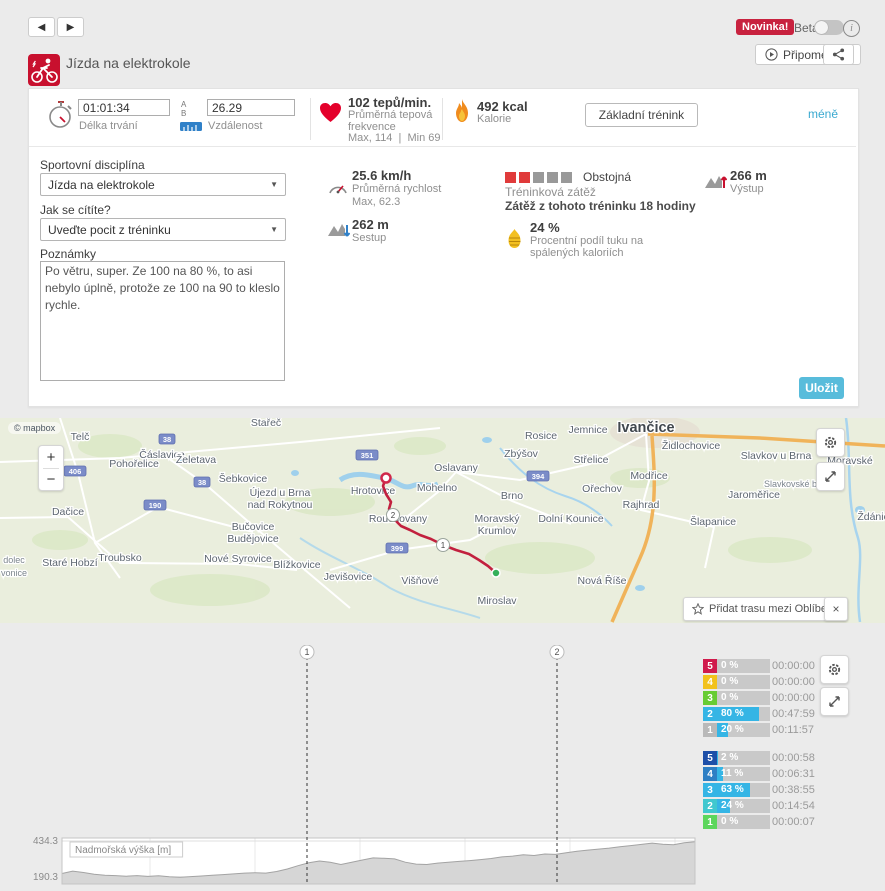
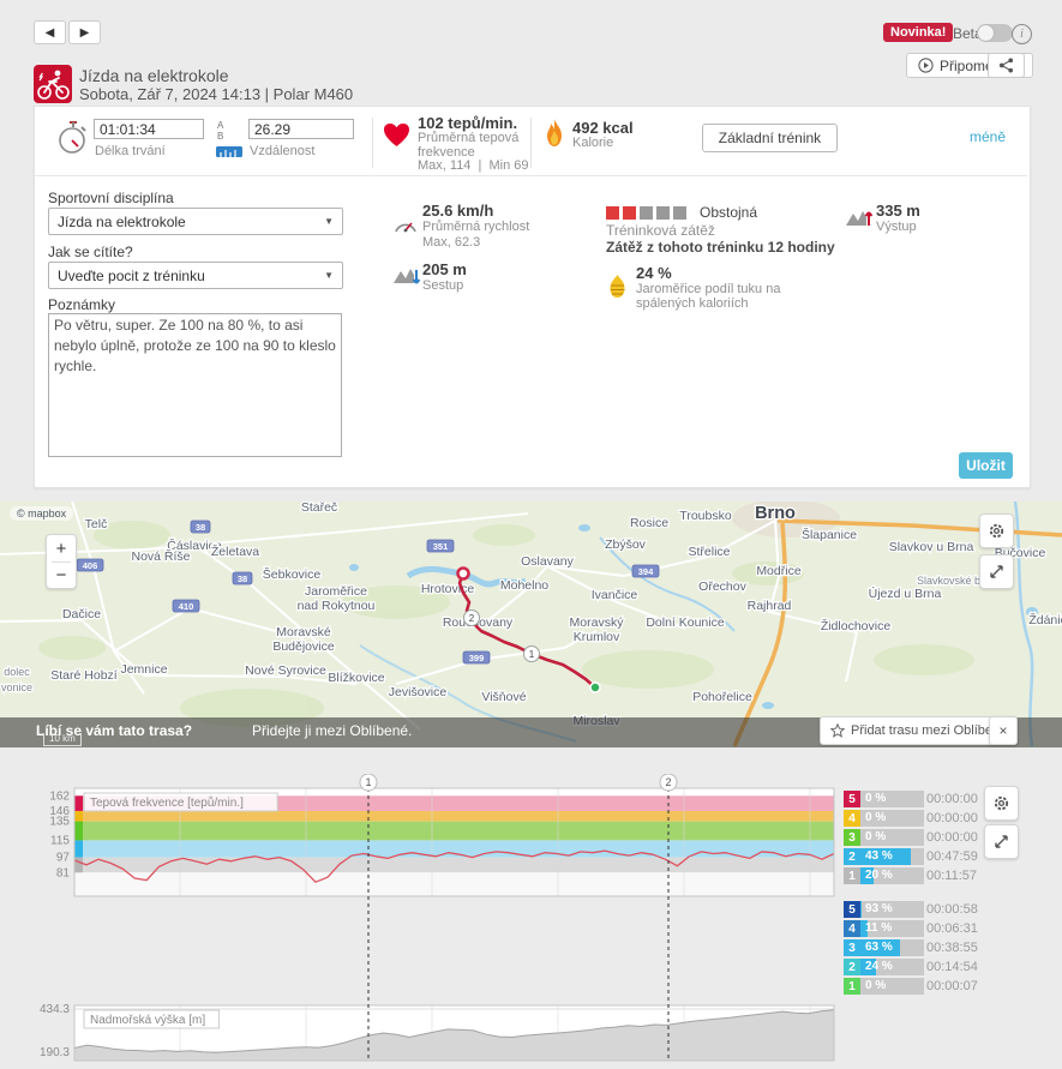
  ◀
  ▶
  Novinka!
  Bet
  i
  Jízda na elektrokole
+ Sobota, Zář 7, 2024 14:13 | Polar M460
  01:01:34
  Délka trvání
  A B
  26.29
  Vzdálenost
  102 tepů/min.
  Průměrná tepová frekvence
  Max, 114 | Min 69
  492 kcal
  Kalorie
  Základní trénink
  méně
  Sportovní disciplína
  Jízda na elektrokole
  ▼
  Jak se cítíte?
  Uveďte pocit z tréninku
  ▼
  Poznámky
  25.6 km/h
  Průměrná rychlost
  Max, 62.3
  Obstojná
  Tréninková zátěž
- Zátěž z tohoto tréninku 18 hodiny
+ Zátěž z tohoto tréninku 12 hodiny
- 266 m
+ 335 m
  Výstup
- 262 m
+ 205 m
  Sestup
  24 %
- Procentní podíl tuku na spálených kaloriích
+ Jaroměřice podíl tuku na spálených kaloriích
  Uložit
  Telč
  Stařeč
  Rosice
- Jemnice
+ Troubsko
- Ivančice
+ Brno
- Židlochovice
+ Šlapanice
  Slavkov u Brna
- Moravské
+ Bučovice
  Čáslavice
  Želetava
- Pohořelice
+ Nová Říše
  Šebkovice
  Zbýšov
  Střelice
  Oslavany
  Mohelno
  Hrotovice
- Újezd u Brna
+ Jaroměřice
  nad Rokytnou
- Brno
+ Ivančice
  Ořechov
  Modřice
- Jaroměřice
+ Újezd u Brna
  Rajhrad
  Dolní Kounice
- Šlapanice
+ Židlochovice
  Ždáni
  Rouovany
  Moravský
  Krumlov
- Bučovice
+ Moravské
  Budějovice
  Dačice
- Troubsko
+ Jemnice
  Staré Hobzí
  Nové Syrovice
  Blížkovice
  Jevišovice
  Višňové
- Nová Říše
+ Pohořelice
  Miroslav
  dolec
  vonice
  38
  38
  406
- 190
+ 410
  399
  351
  394
  1
  2
  +
  −
  © mapbox
+ Líbí se vám tato trasa?
+ Přidejte ji mezi Oblíbené.
+ 10 km
  Přidat trasu mezi Oblíb
  ×
+ 162
+ 146
+ 135
+ 115
+ 97
+ 81
+ Tepová frekvence [tepů/min.]
  434.3
  190.3
  Nadmořská výška [m]
  1
  2
  5
  0 %
  00:00:00
  4
  0 %
  00:00:00
  3
  0 %
  00:00:00
  2
- 80 %
+ 43 %
  00:47:59
  1
  20 %
  00:11:57
  5
- 2 %
+ 93 %
  00:00:58
  4
  11 %
  00:06:31
  3
  63 %
  00:38:55
  2
  24 %
  00:14:54
  1
  0 %
  00:00:07
